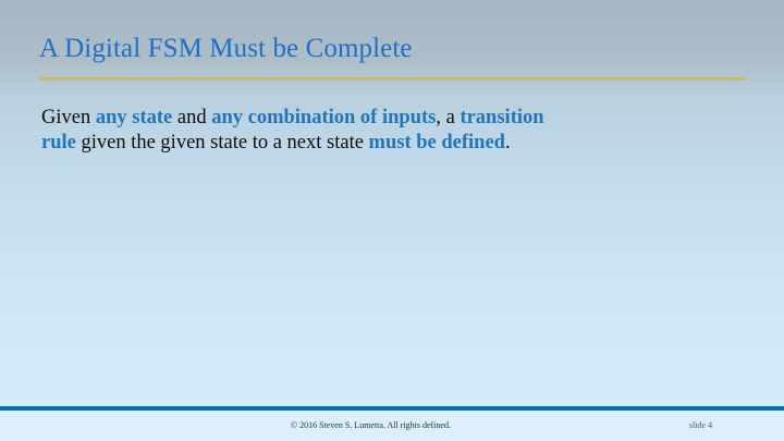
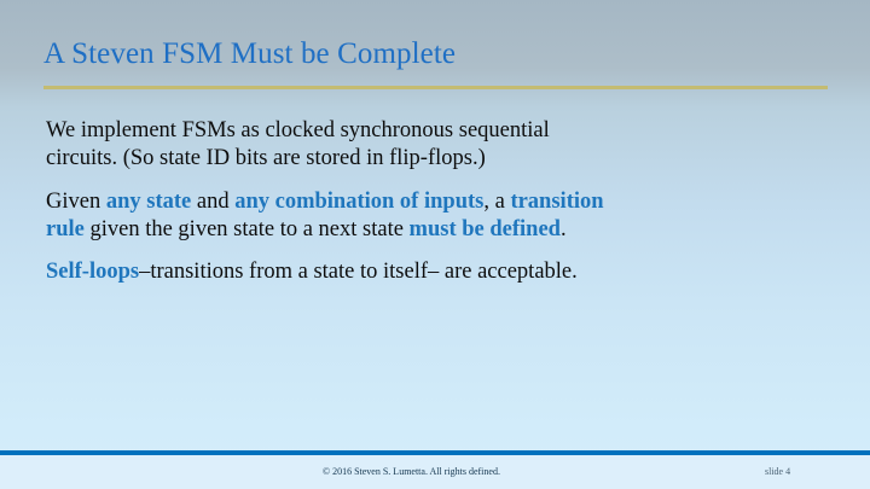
- A Digital FSM Must be Complete
+ A Steven FSM Must be Complete
+ We implement FSMs as clocked synchronous sequential circuits. (So state ID bits are stored in flip-flops.)
  Given any state and any combination of inputs, a transition rule given the given state to a next state must be defined.
+ Self-loops–transitions from a state to itself– are acceptable.
  © 2016 Steven S. Lumetta. All rights defined.
  slide 4
